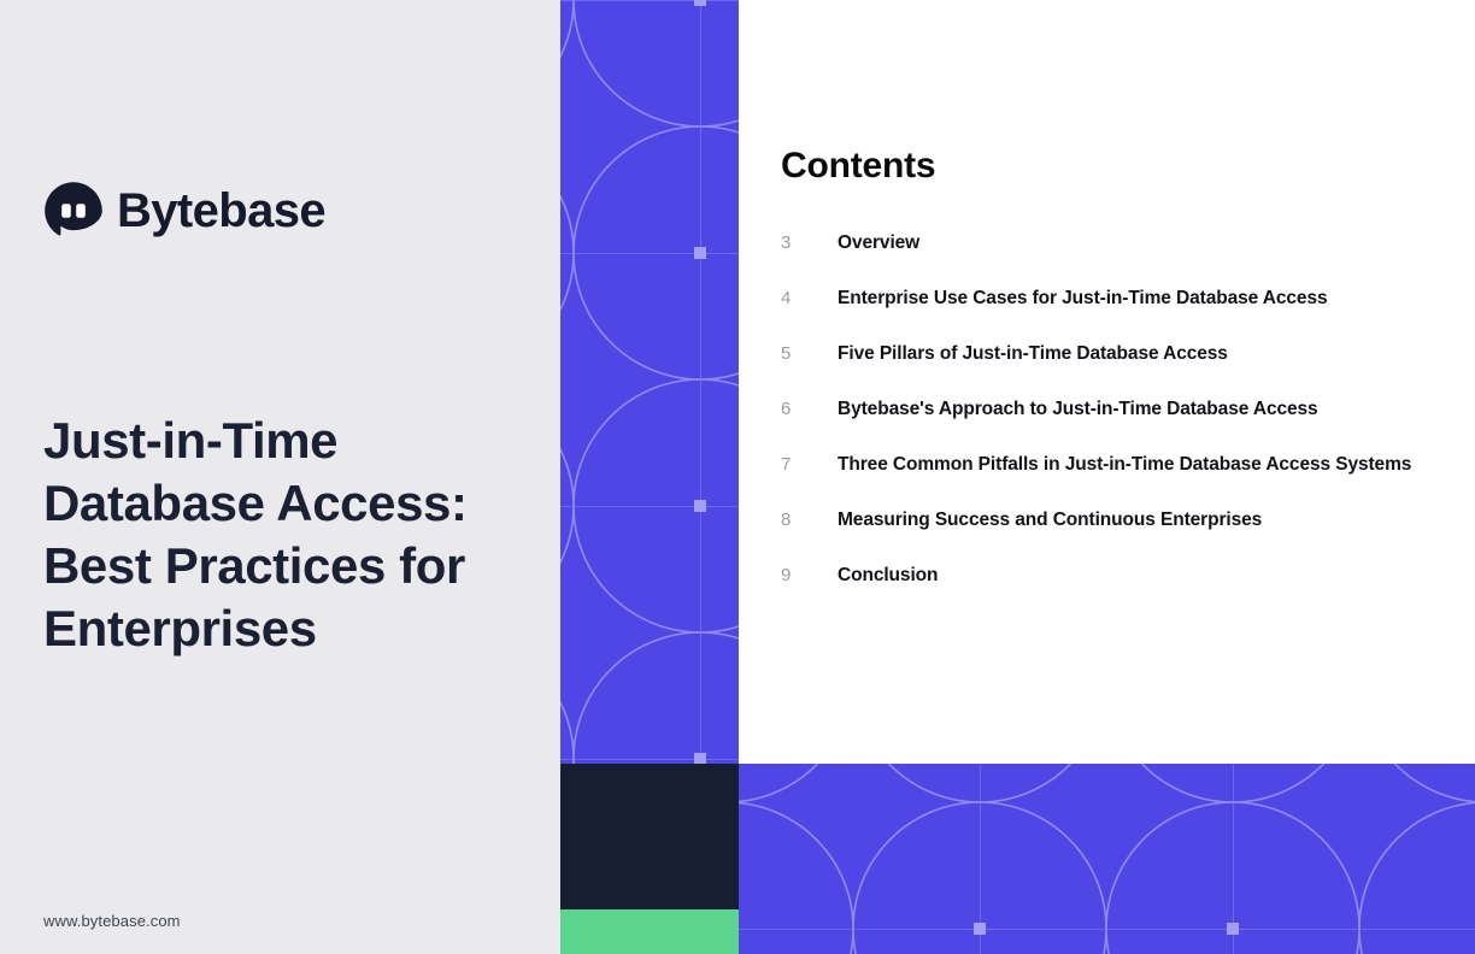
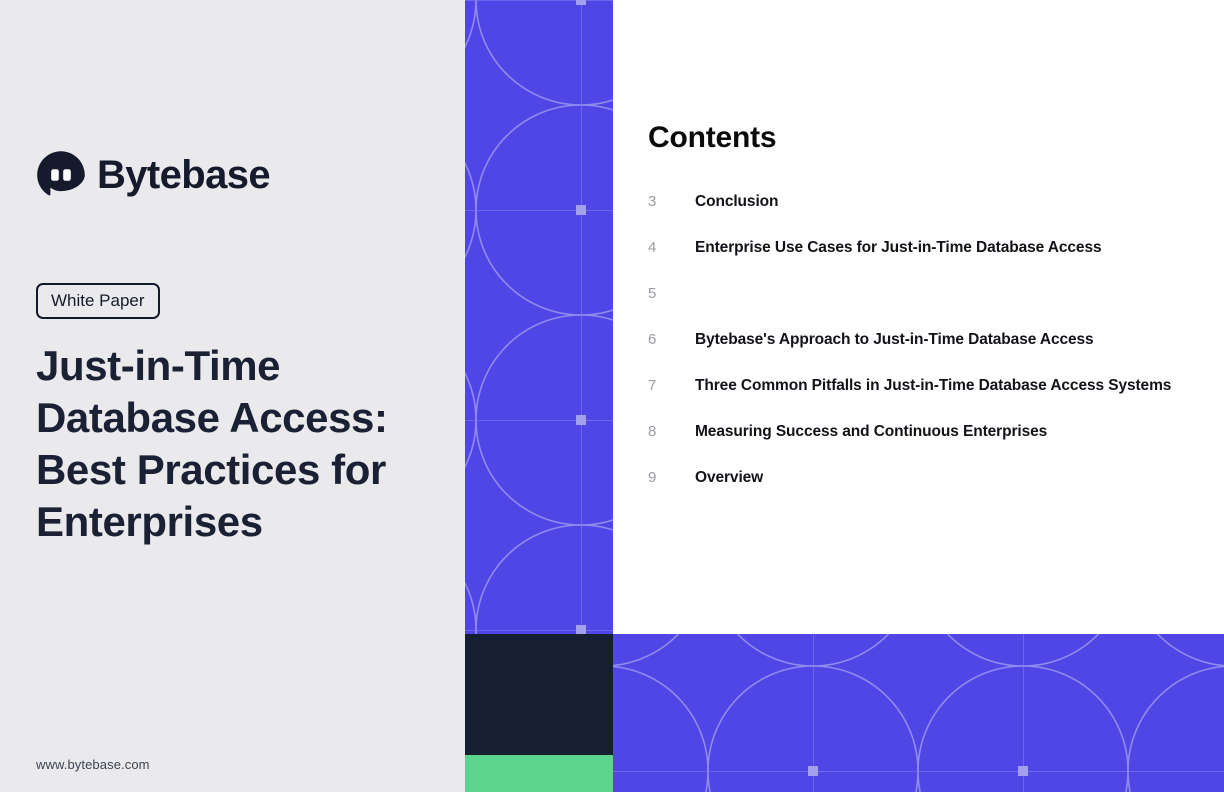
  Bytebase
+ White Paper
  Just-in-Time Database Access: Best Practices for Enterprises
  www.bytebase.com
  Contents
  3
- Overview
+ Conclusion
  4
  Enterprise Use Cases for Just-in-Time Database Access
  5
- Five Pillars of Just-in-Time Database Access
  6
  Bytebase's Approach to Just-in-Time Database Access
  7
  Three Common Pitfalls in Just-in-Time Database Access Systems
  8
  Measuring Success and Continuous Enterprises
  9
- Conclusion
+ Overview
